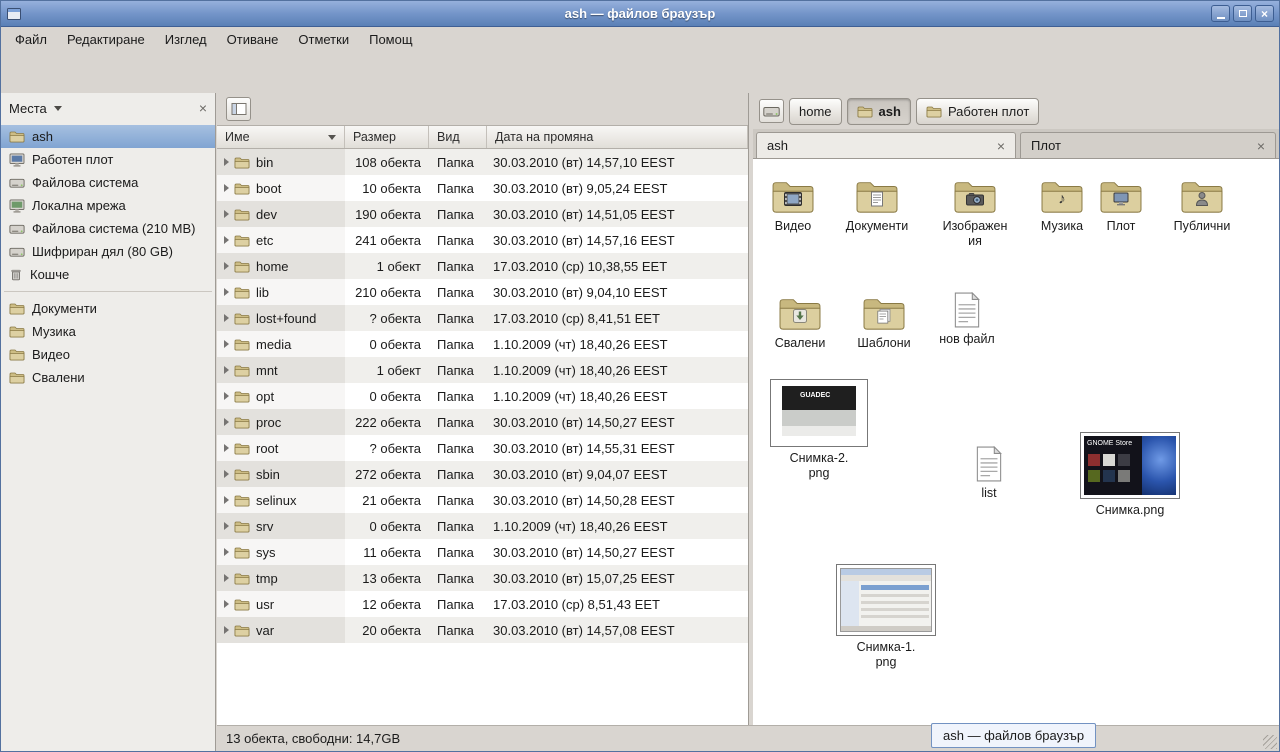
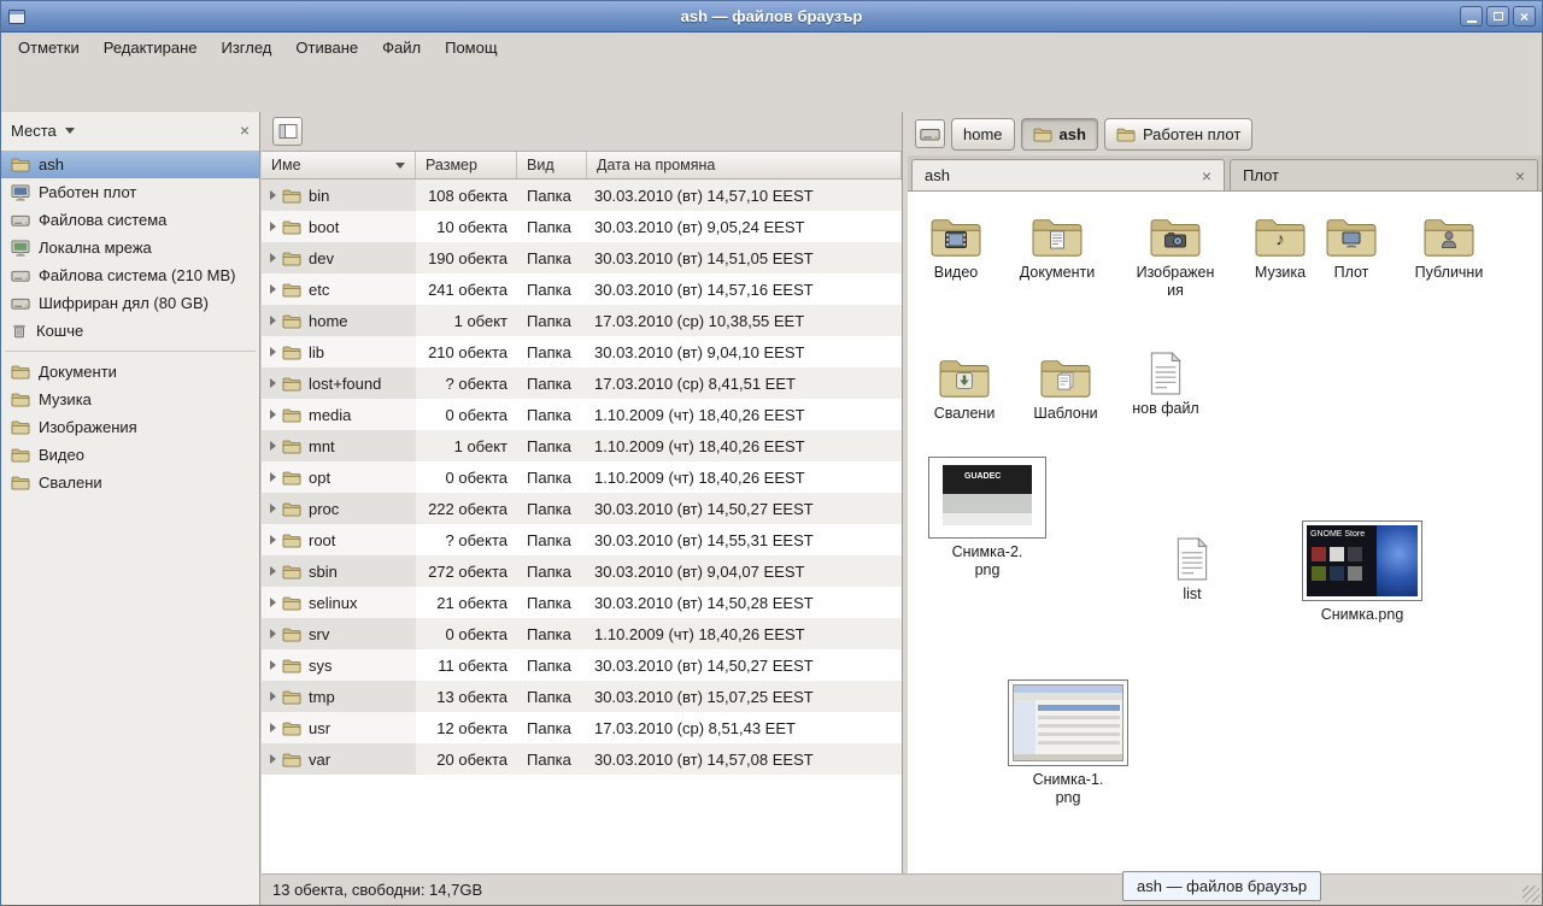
  ash — файлов браузър
  ×
- Файл
+ Отметки
  Редактиране
  Изглед
  Отиване
- Отметки
+ Файл
  Помощ
  Места
  ×
  ash
  Работен плот
  Файлова система
  Локална мрежа
  Файлова система (210 MB)
  Шифриран дял (80 GB)
  Кошче
  Документи
  Музика
+ Изображения
  Видео
  Свалени
  Име
  Размер
  Вид
  Дата на промяна
  bin
  108 обекта
  Папка
  30.03.2010 (вт) 14,57,10 EEST
  boot
  10 обекта
  Папка
  30.03.2010 (вт) 9,05,24 EEST
  dev
  190 обекта
  Папка
  30.03.2010 (вт) 14,51,05 EEST
  etc
  241 обекта
  Папка
  30.03.2010 (вт) 14,57,16 EEST
  home
  1 обект
  Папка
  17.03.2010 (ср) 10,38,55 EET
  lib
  210 обекта
  Папка
  30.03.2010 (вт) 9,04,10 EEST
  lost+found
  ? обекта
  Папка
  17.03.2010 (ср) 8,41,51 EET
  media
  0 обекта
  Папка
  1.10.2009 (чт) 18,40,26 EEST
  mnt
  1 обект
  Папка
  1.10.2009 (чт) 18,40,26 EEST
  opt
  0 обекта
  Папка
  1.10.2009 (чт) 18,40,26 EEST
  proc
  222 обекта
  Папка
  30.03.2010 (вт) 14,50,27 EEST
  root
  ? обекта
  Папка
  30.03.2010 (вт) 14,55,31 EEST
  sbin
  272 обекта
  Папка
  30.03.2010 (вт) 9,04,07 EEST
  selinux
  21 обекта
  Папка
  30.03.2010 (вт) 14,50,28 EEST
  srv
  0 обекта
  Папка
  1.10.2009 (чт) 18,40,26 EEST
  sys
  11 обекта
  Папка
  30.03.2010 (вт) 14,50,27 EEST
  tmp
  13 обекта
  Папка
  30.03.2010 (вт) 15,07,25 EEST
  usr
  12 обекта
  Папка
  17.03.2010 (ср) 8,51,43 EET
  var
  20 обекта
  Папка
  30.03.2010 (вт) 14,57,08 EEST
  home
  ash
  Работен плот
  ash
  ×
  Плот
  ×
  Видео
  Документи
  Изображен
  ия
  ♪
  Музика
  Плот
  Публични
  Свалени
  Шаблони
  нов файл
  Снимка-2.
  png
  list
  Снимка.png
  Снимка-1.
  png
  13 обекта, свободни: 14,7GB
  ash — файлов браузър
